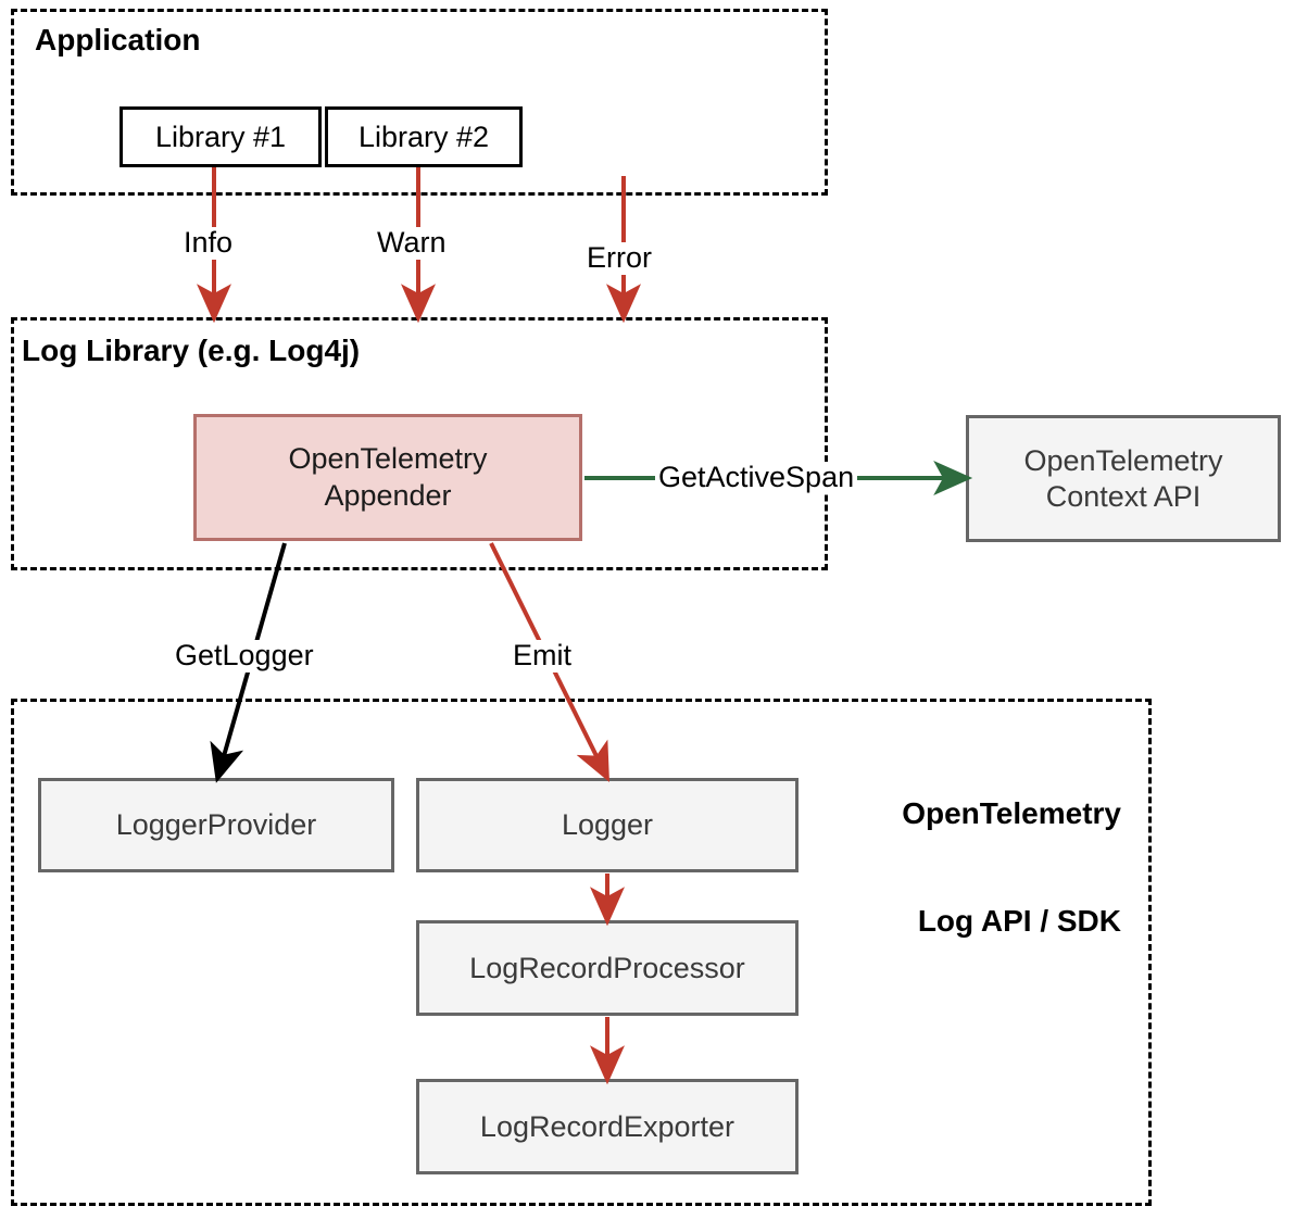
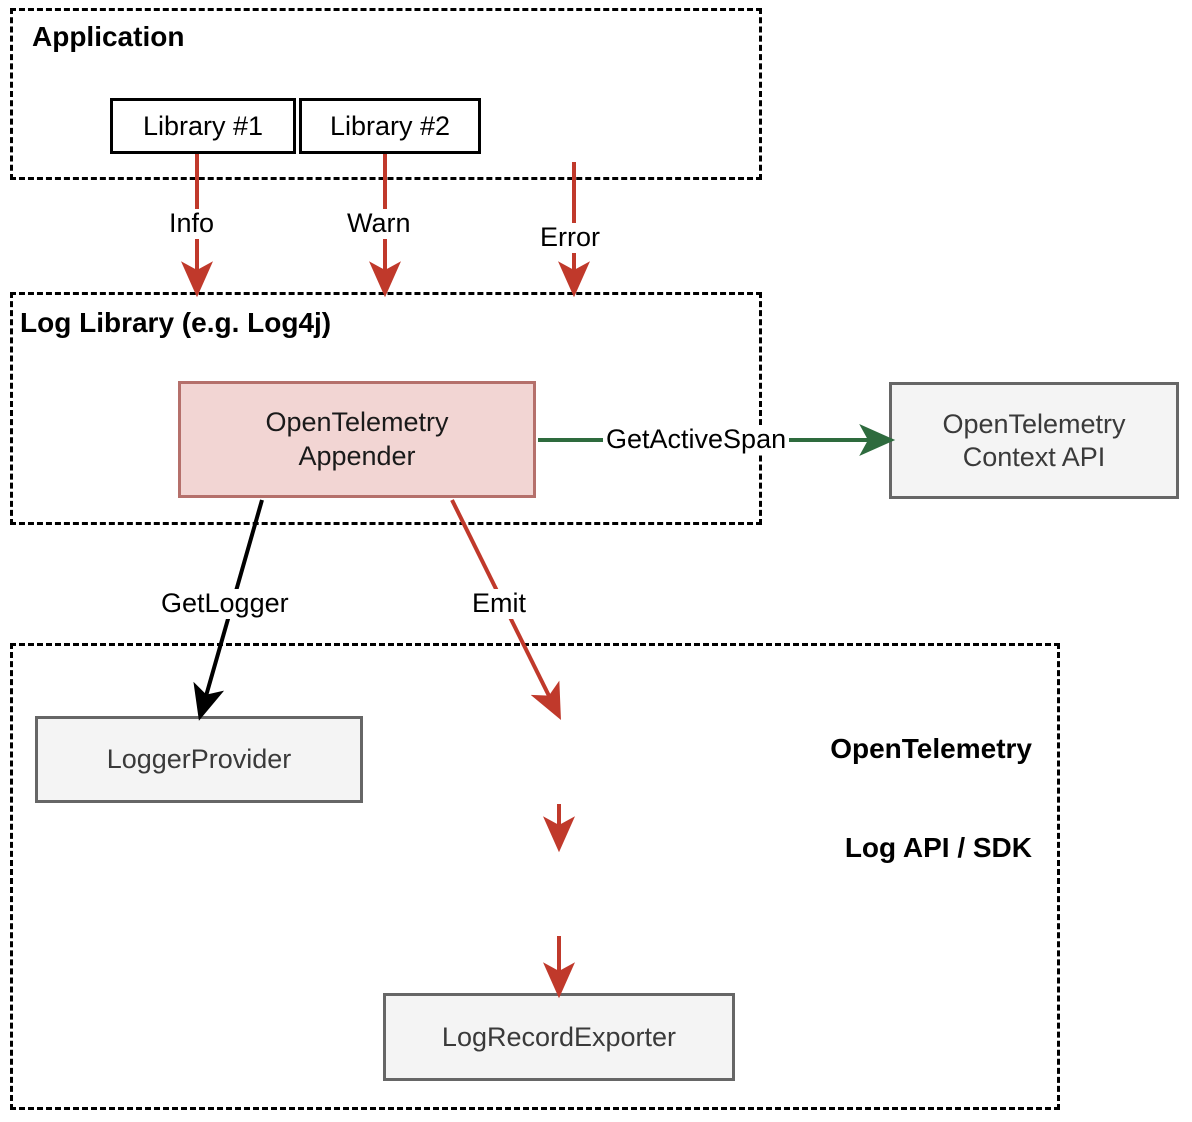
  Application
  Log Library (e.g. Log4j)
  OpenTelemetry
  Log API / SDK
  Library #1
  Library #2
  OpenTelemetry
  Appender
  OpenTelemetry
  Context API
  LoggerProvider
- Logger
- LogRecordProcessor
  LogRecordExporter
  Info
  Warn
  Error
  GetActiveSpan
  GetLogger
  Emit
